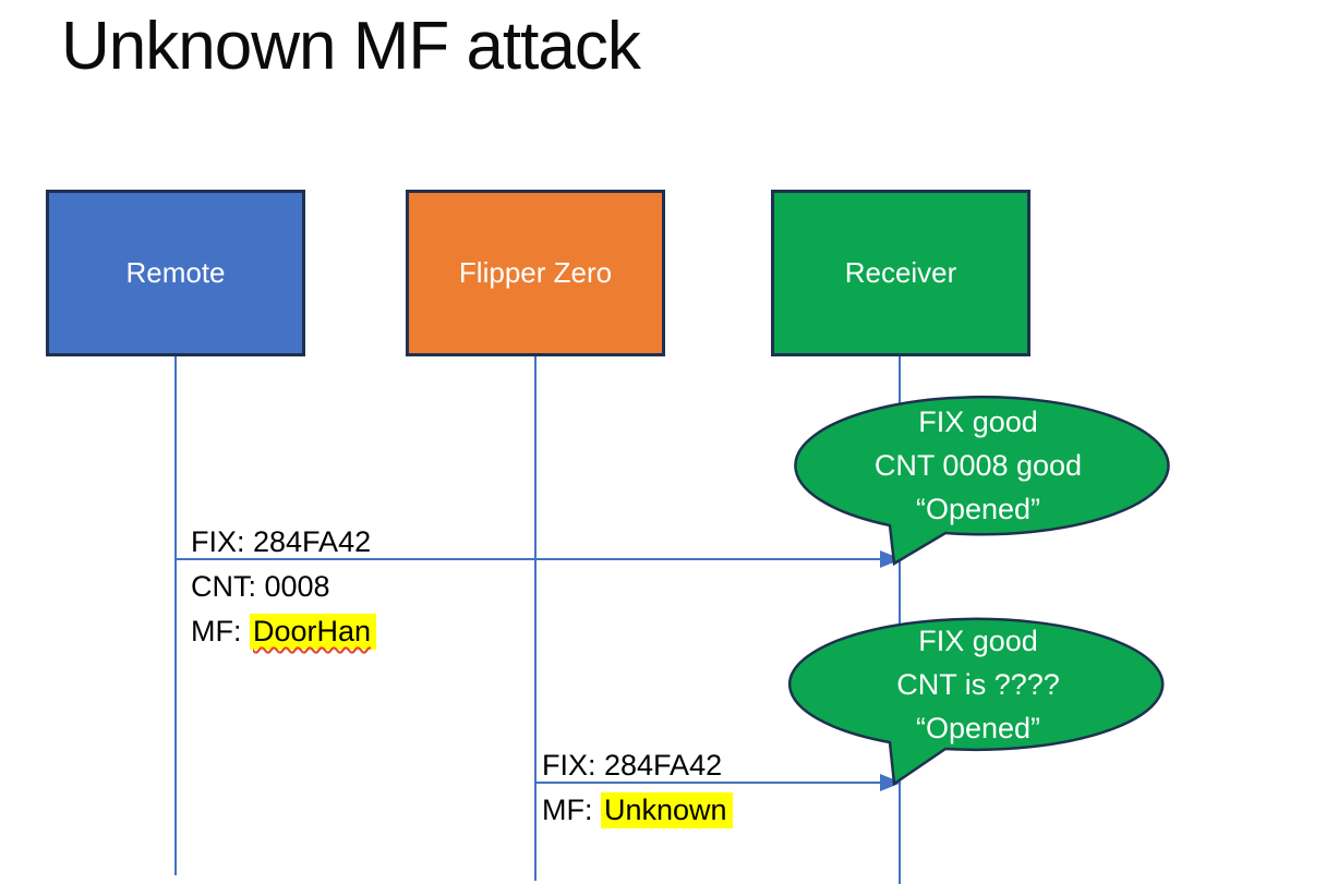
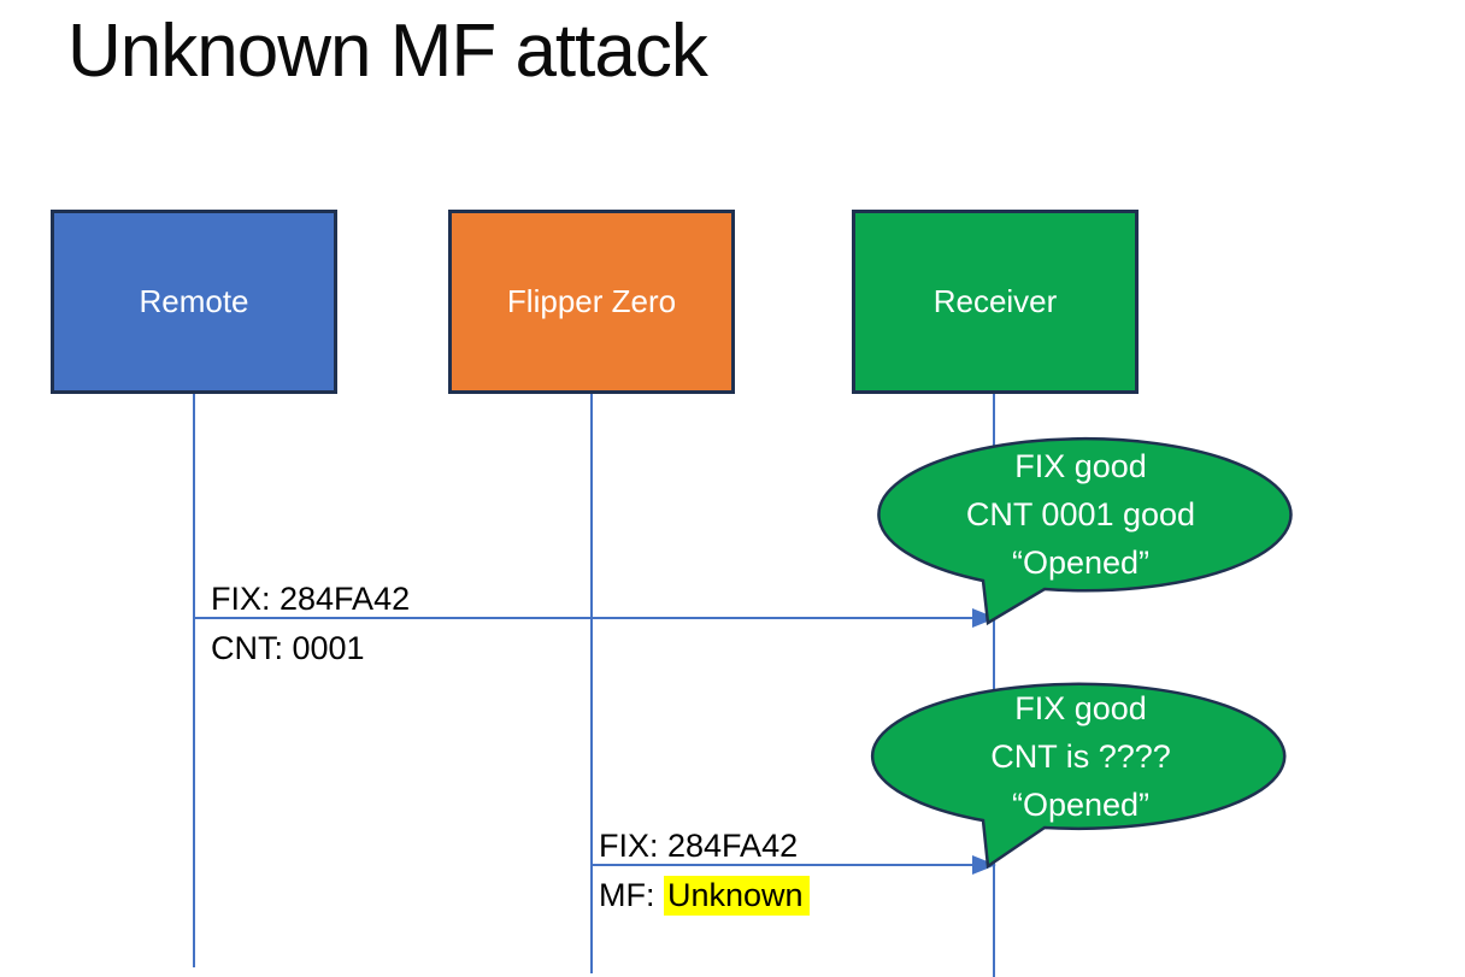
  Unknown MF attack
  Remote
  Flipper Zero
  Receiver
  FIX: 284FA42
- CNT: 0008
+ CNT: 0001
- MF: DoorHan
  FIX: 284FA42
  MF: Unknown
  FIX good
- CNT 0008 good
+ CNT 0001 good
  “Opened”
  FIX good
  CNT is ????
  “Opened”
